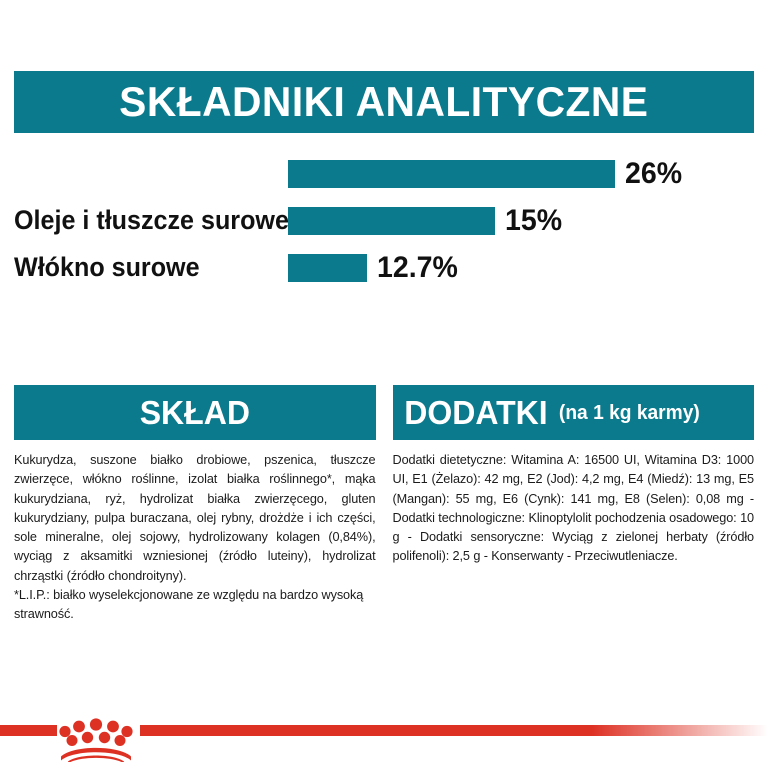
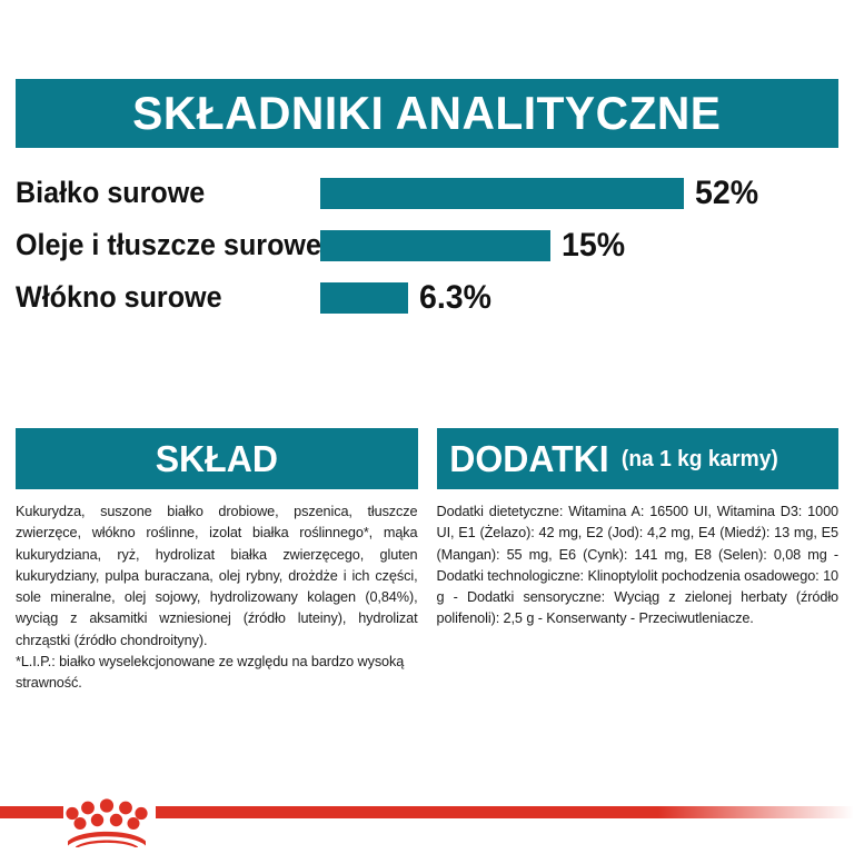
  SKŁADNIKI ANALITYCZNE
+ Białko surowe
- 26%
+ 52%
  Oleje i tłuszcze surowe
  15%
  Włókno surowe
- 12.7%
+ 6.3%
  SKŁAD
  Kukurydza, suszone białko drobiowe, pszenica, tłuszcze zwierzęce, włókno roślinne, izolat białka roślinnego*, mąka kukurydziana, ryż, hydrolizat białka zwierzęcego, gluten kukurydziany, pulpa buraczana, olej rybny, drożdże i ich części, sole mineralne, olej sojowy, hydrolizowany kolagen (0,84%), wyciąg z aksamitki wzniesionej (źródło luteiny), hydrolizat chrząstki (źródło chondroityny).
  *L.I.P.: białko wyselekcjonowane ze względu na bardzo wysoką strawność.
  DODATKI
  (na 1 kg karmy)
  Dodatki dietetyczne: Witamina A: 16500 UI, Witamina D3: 1000 UI, E1 (Żelazo): 42 mg, E2 (Jod): 4,2 mg, E4 (Miedź): 13 mg, E5 (Mangan): 55 mg, E6 (Cynk): 141 mg, E8 (Selen): 0,08 mg - Dodatki technologiczne: Klinoptylolit pochodzenia osadowego: 10 g - Dodatki sensoryczne: Wyciąg z zielonej herbaty (źródło polifenoli): 2,5 g - Konserwanty - Przeciwutleniacze.
